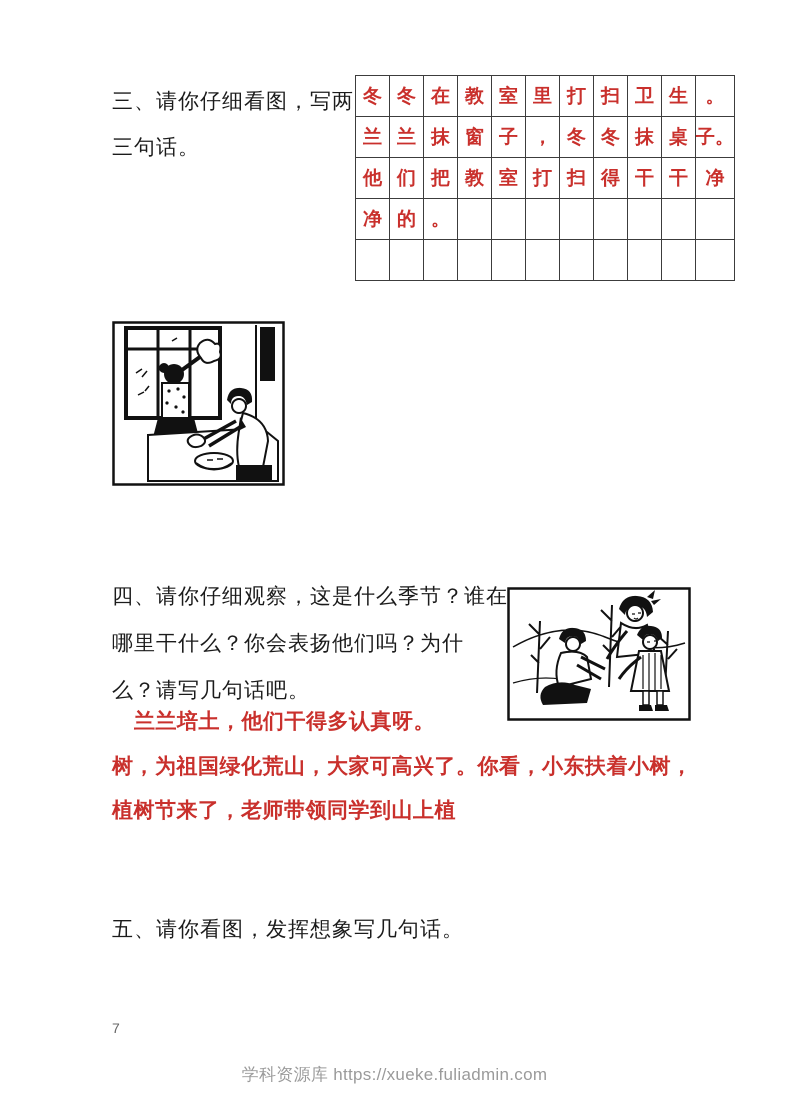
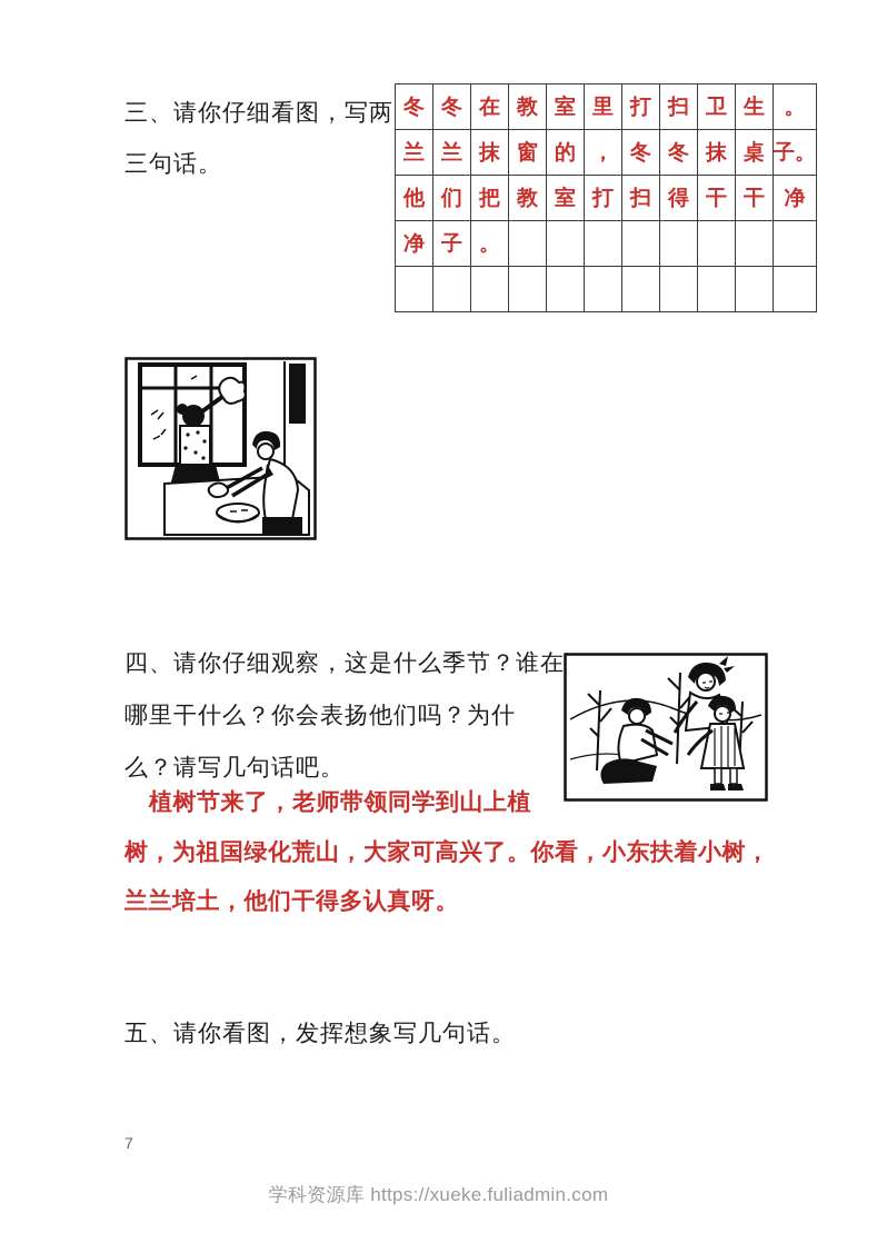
  三、请你仔细看图，写两
  三句话。
  冬	冬	在	教	室	里	打	扫	卫	生	。
- 兰	兰	抹	窗	子	，	冬	冬	抹	桌	子。
+ 兰	兰	抹	窗	的	，	冬	冬	抹	桌	子。
  他	们	把	教	室	打	扫	得	干	干	净
- 净	的	。
+ 净	子	。
  四、请你仔细观察，这是什么季节？谁在
  哪里干什么？你会表扬他们吗？为什
  么？请写几句话吧。
- 兰兰培土，他们干得多认真呀。
+ 植树节来了，老师带领同学到山上植
  树，为祖国绿化荒山，大家可高兴了。你看，小东扶着小树，
- 植树节来了，老师带领同学到山上植
+ 兰兰培土，他们干得多认真呀。
  五、请你看图，发挥想象写几句话。
  7
  学科资源库 https://xueke.fuliadmin.com
